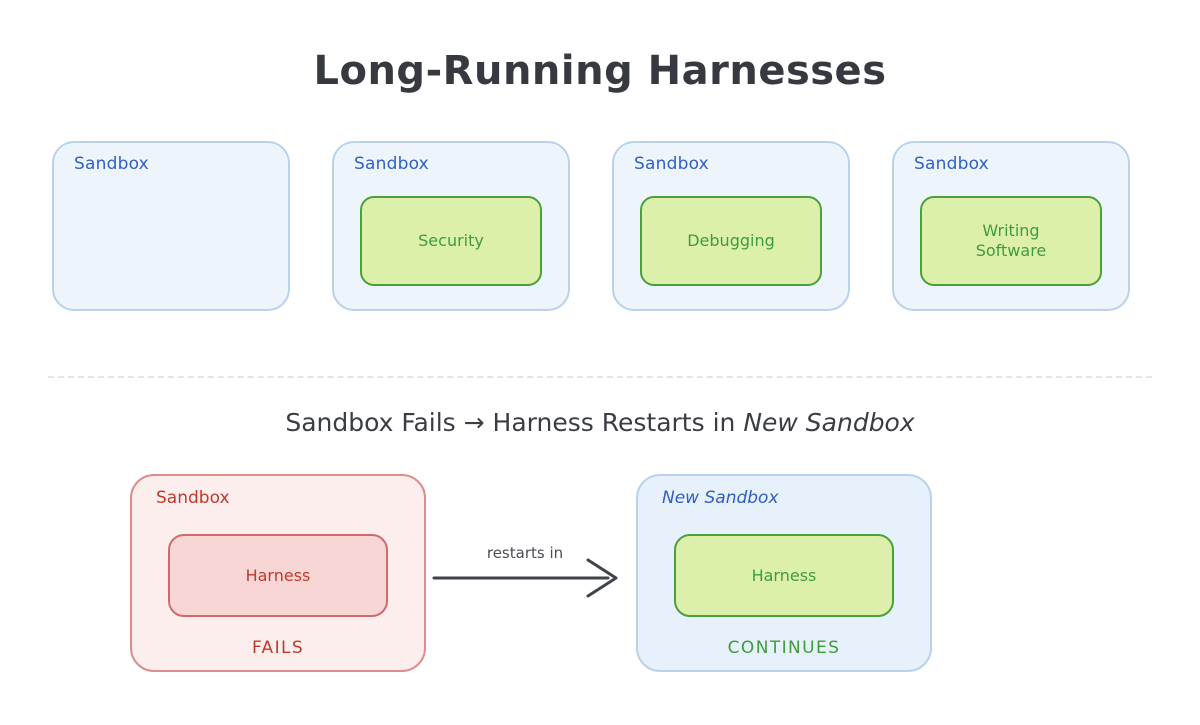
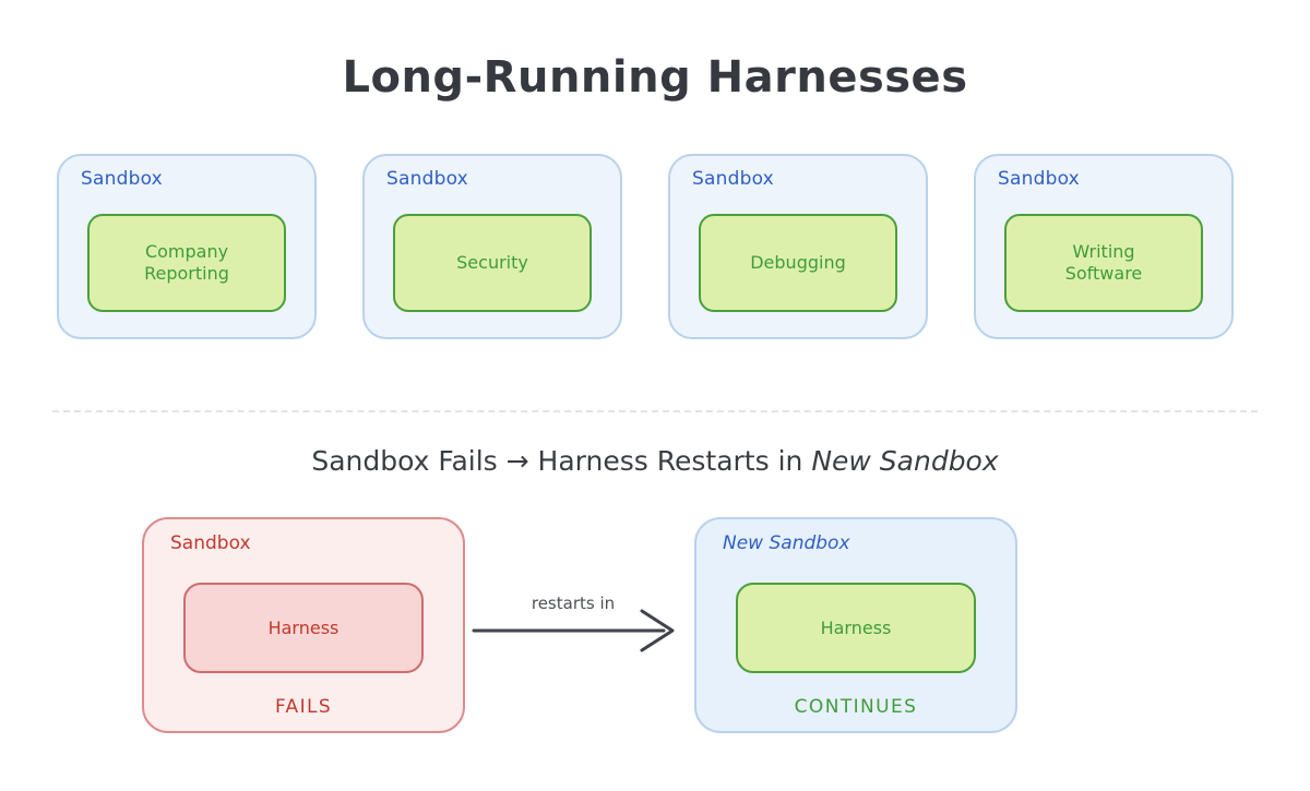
  Long-Running Harnesses
  Sandbox
+ Company
+ Reporting
  Sandbox
  Security
  Sandbox
  Debugging
  Sandbox
  Writing
  Software
  Sandbox Fails → Harness Restarts in New Sandbox
  Sandbox
  Harness
  FAILS
  New Sandbox
  Harness
  CONTINUES
  restarts in
